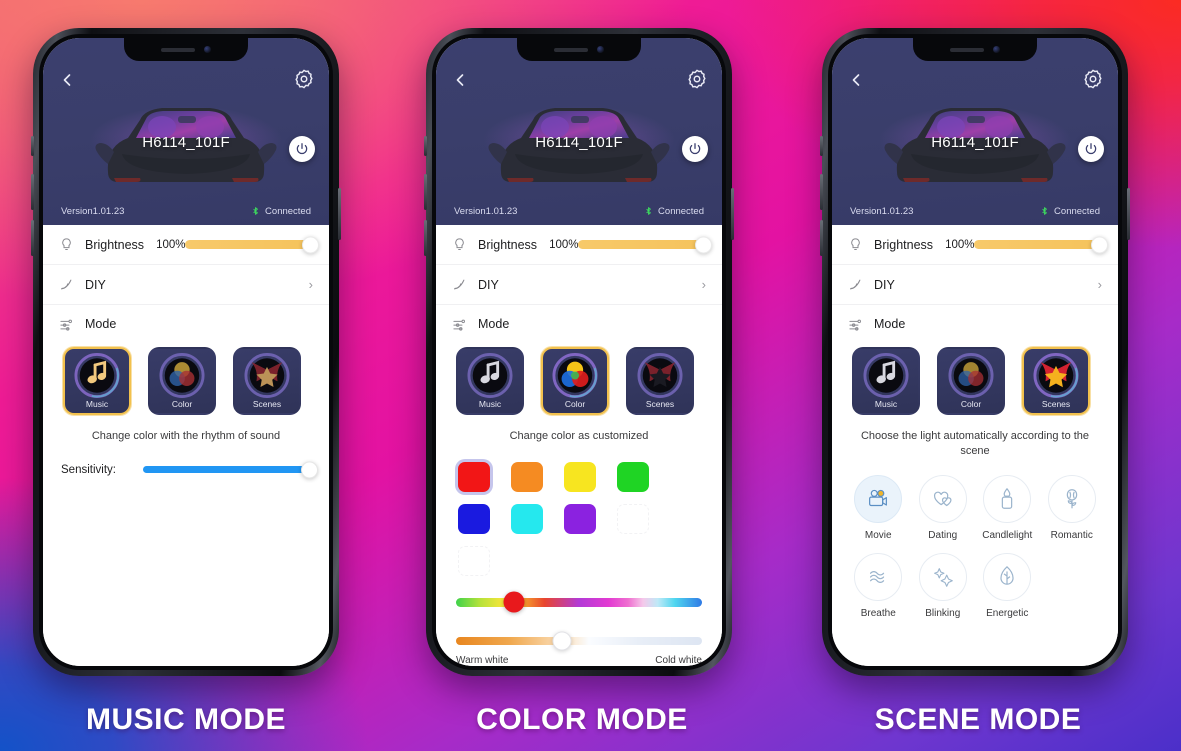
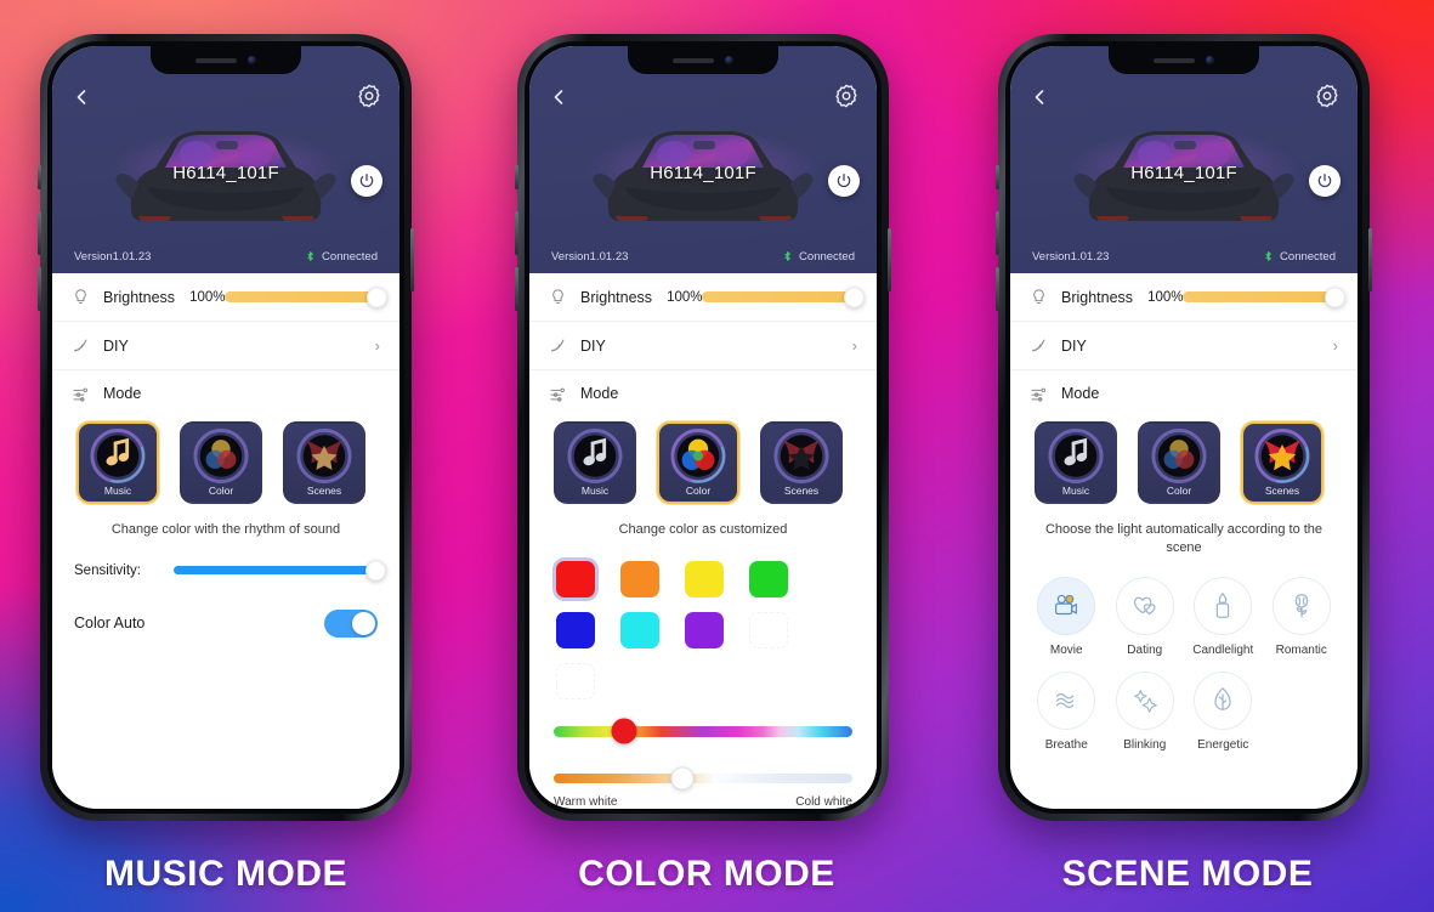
  H6114_101F
  Version1.01.23
  Connected
  Brightness
  100%
  DIY
  ›
  Mode
  Music
  Color
  Scenes
  Change color with the rhythm of sound
  Sensitivity:
+ Color Auto
  MUSIC MODE
  H6114_101F
  Version1.01.23
  Connected
  Brightness
  100%
  DIY
  ›
  Mode
  Music
  Color
  Scenes
  Change color as customized
  Warm white
  Cold white
  COLOR MODE
  H6114_101F
  Version1.01.23
  Connected
  Brightness
  100%
  DIY
  ›
  Mode
  Music
  Color
  Scenes
  Choose the light automatically according to the scene
  Movie
  Dating
  Candlelight
  Romantic
  Breathe
  Blinking
  Energetic
  SCENE MODE
